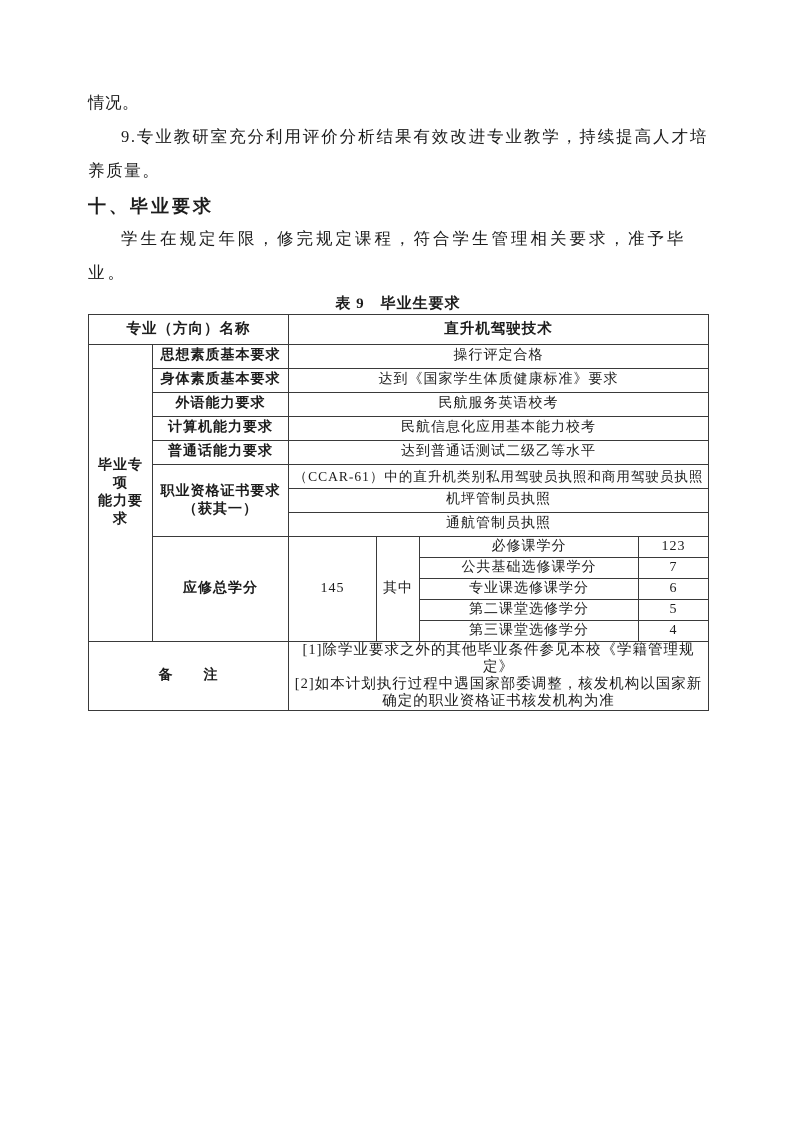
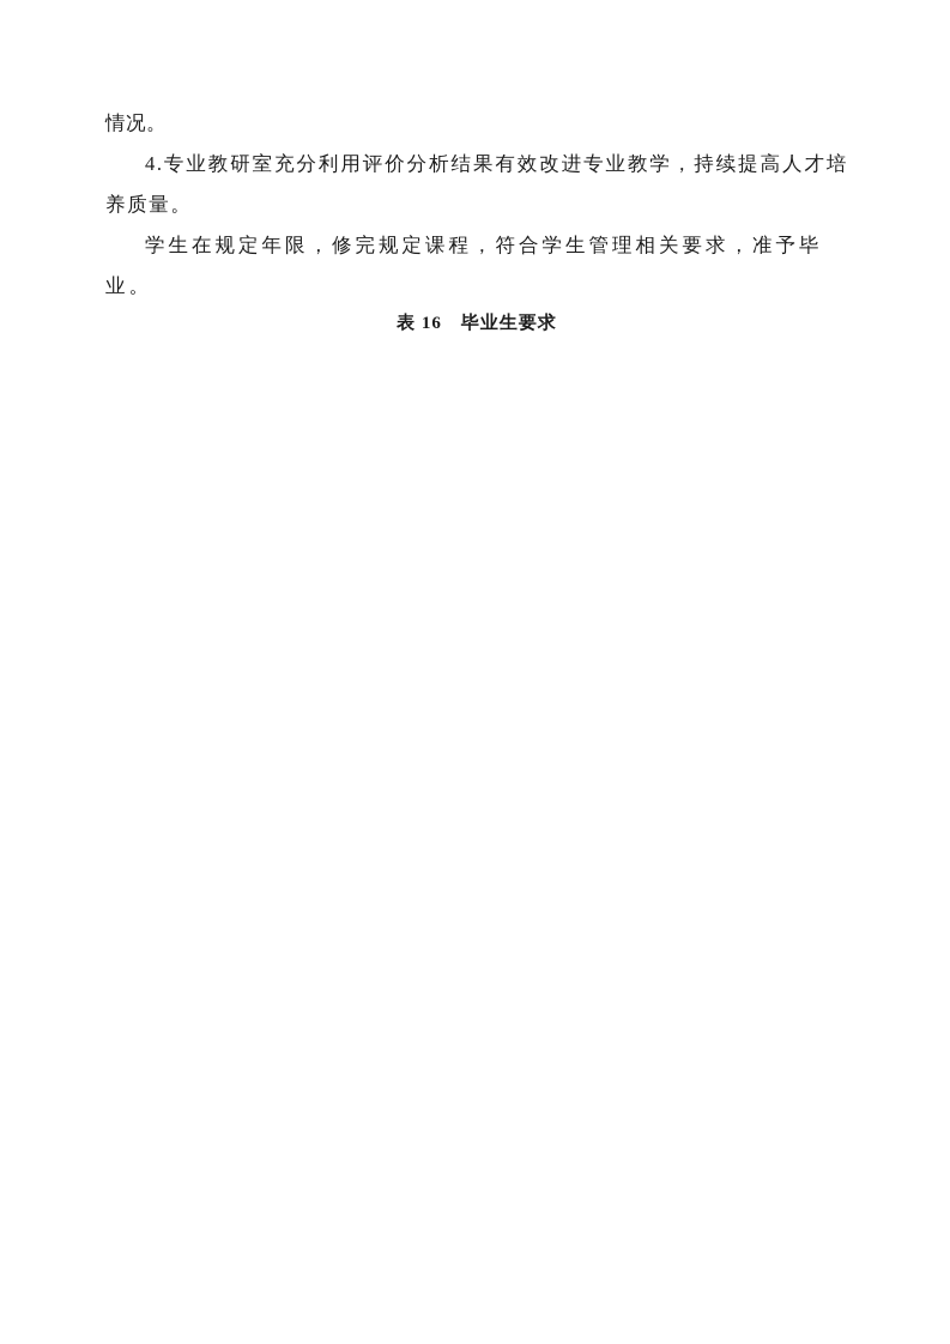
  情况。
- 9.专业教研室充分利用评价分析结果有效改进专业教学，持续提高人才培养质量。
+ 4.专业教研室充分利用评价分析结果有效改进专业教学，持续提高人才培养质量。
- 十、毕业要求
  学生在规定年限，修完规定课程，符合学生管理相关要求，准予毕业。
- 表 9 毕业生要求
+ 表 16 毕业生要求
- 专业（方向）名称	直升机驾驶技术
- 毕业专项 能力要求	思想素质基本要求	操行评定合格
- 身体素质基本要求	达到《国家学生体质健康标准》要求
- 外语能力要求	民航服务英语校考
- 计算机能力要求	民航信息化应用基本能力校考
- 普通话能力要求	达到普通话测试二级乙等水平
- 职业资格证书要求 （获其一）	（CCAR-61）中的直升机类别私用驾驶员执照和商用驾驶员执照
- 机坪管制员执照
- 通航管制员执照
- 应修总学分	145	其中	必修课学分	123
- 公共基础选修课学分	7
- 专业课选修课学分	6
- 第二课堂选修学分	5
- 第三课堂选修学分	4
- 备 注	[1]除学业要求之外的其他毕业条件参见本校《学籍管理规定》 [2]如本计划执行过程中遇国家部委调整，核发机构以国家新确定的职业资格证书核发机构为准
